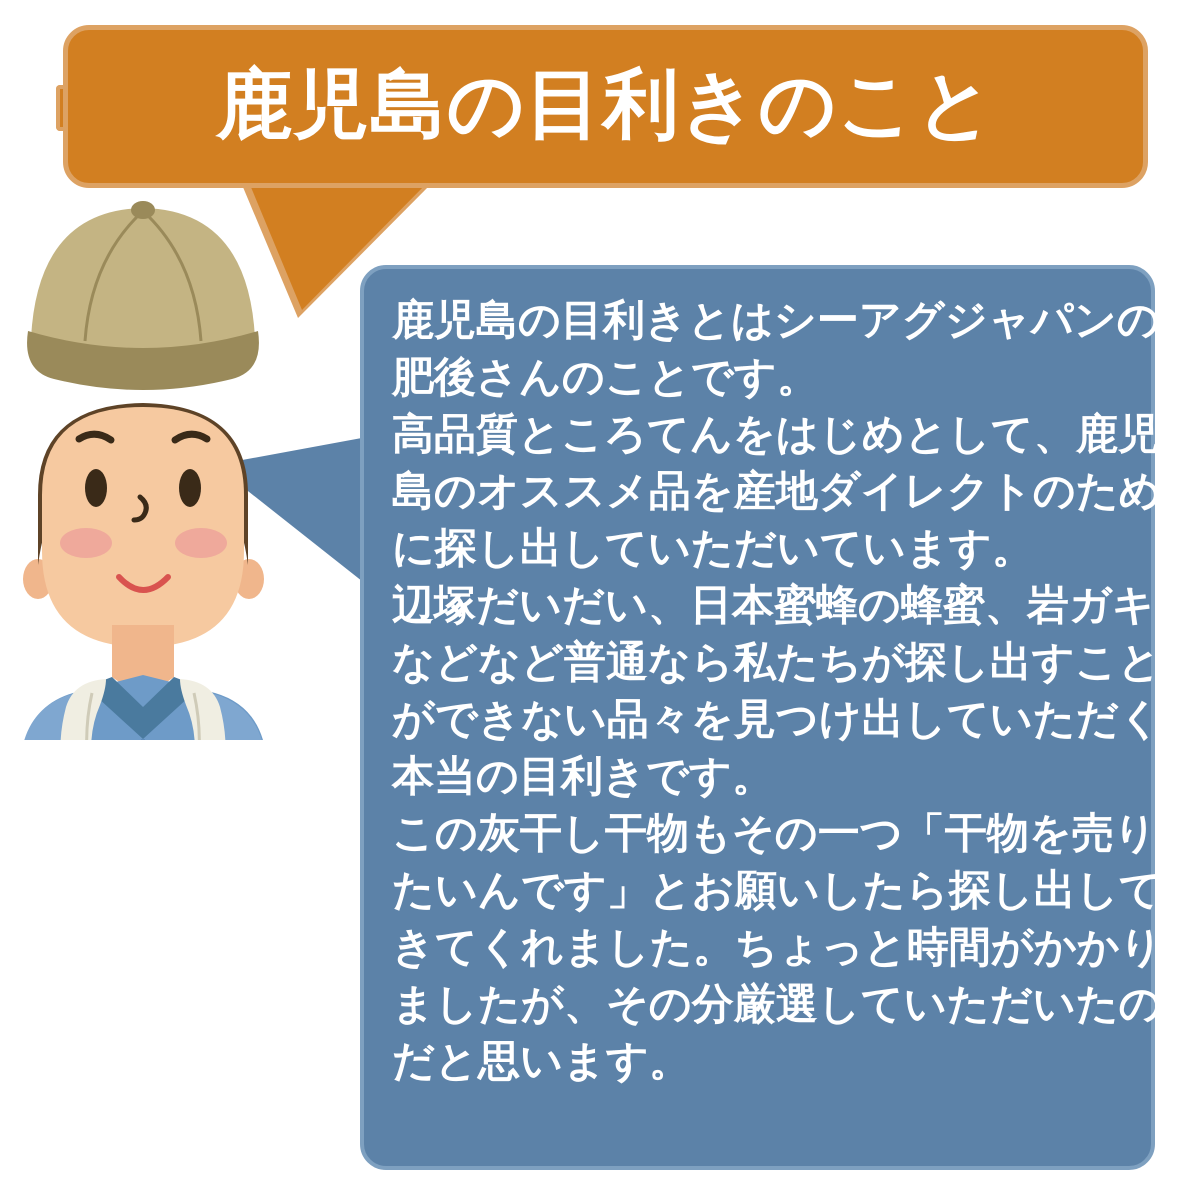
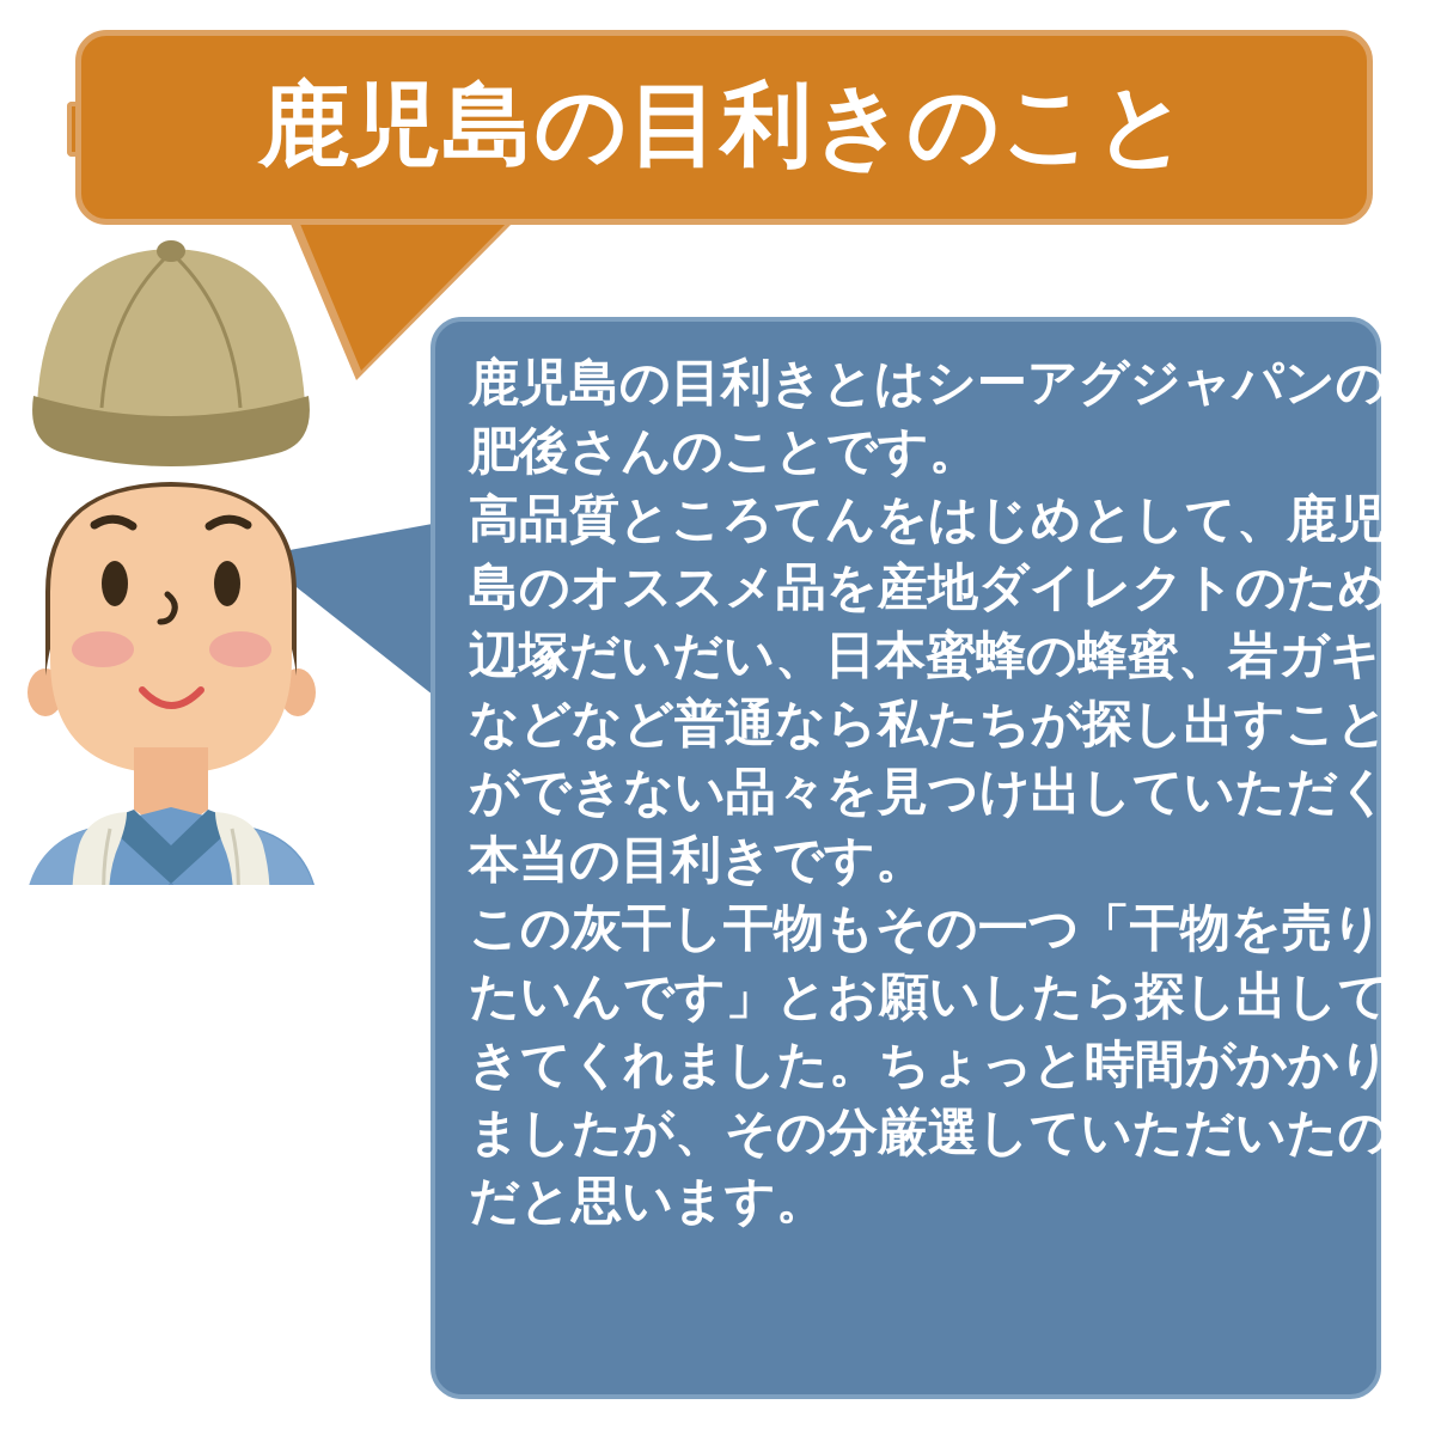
  鹿児島の目利きのこと
  鹿児島の目利きとはシーアグジャパンの
  肥後さんのことです。
  高品質ところてんをはじめとして、鹿児
  島のオススメ品を産地ダイレクトのため
- に探し出していただいています。
  辺塚だいだい、日本蜜蜂の蜂蜜、岩ガキ
  などなど普通なら私たちが探し出すこと
  ができない品々を見つけ出していただく
  本当の目利きです。
  この灰干し干物もその一つ「干物を売り
  たいんです」とお願いしたら探し出して
  きてくれました。ちょっと時間がかかり
  ましたが、その分厳選していただいたの
  だと思います。
